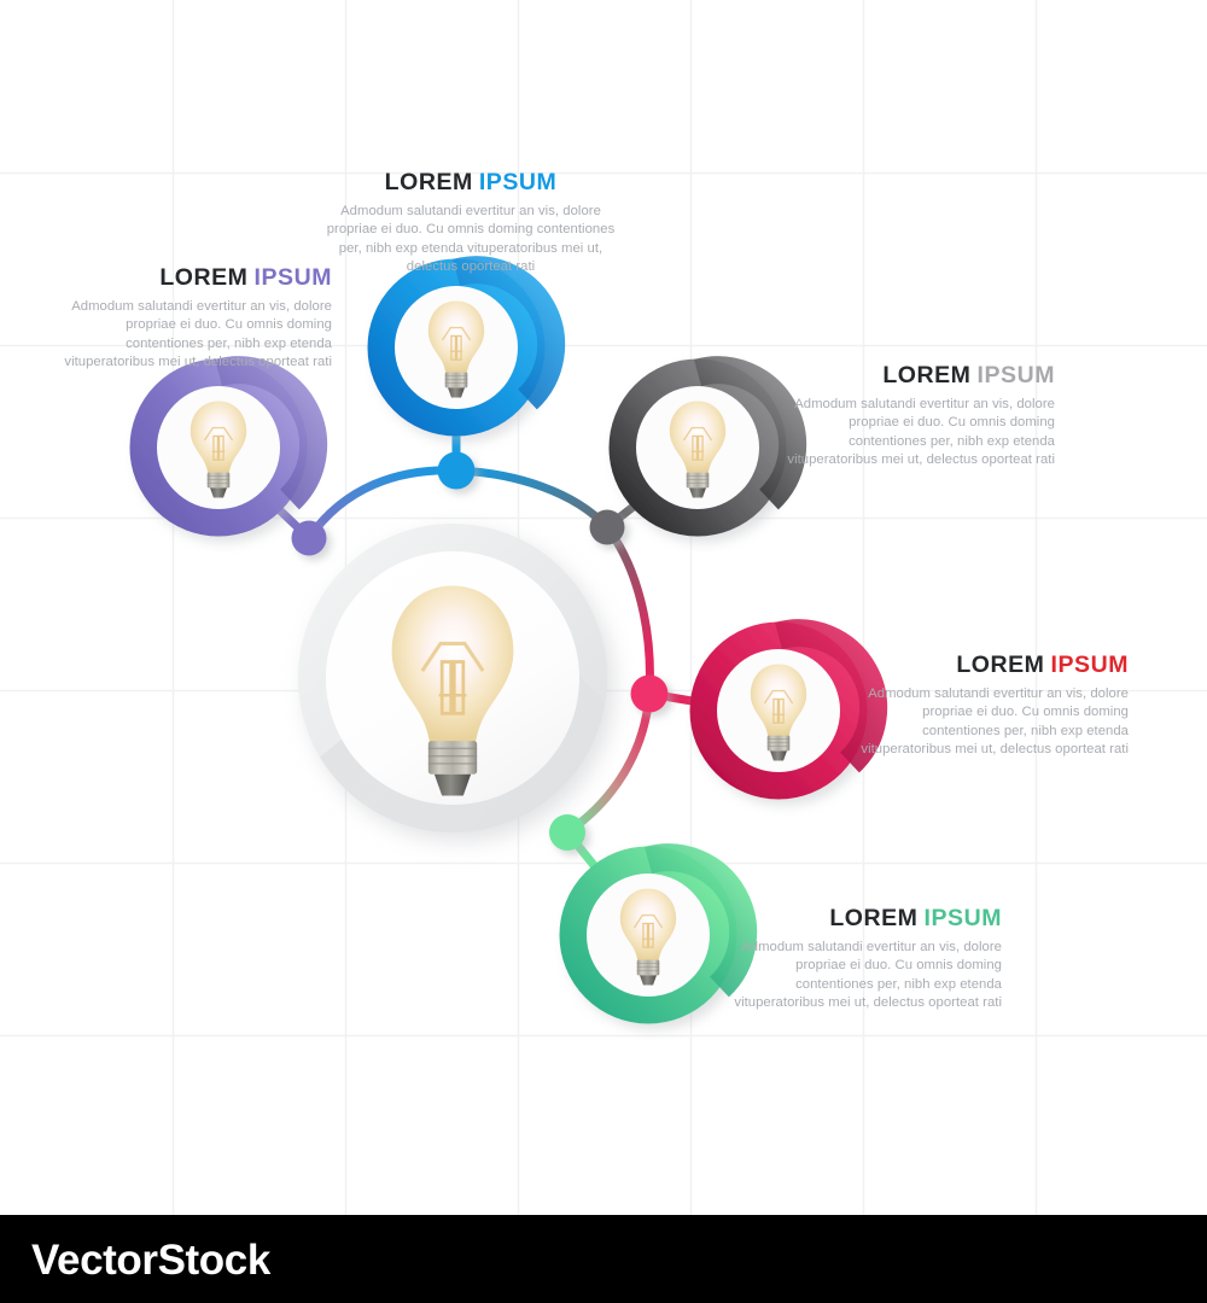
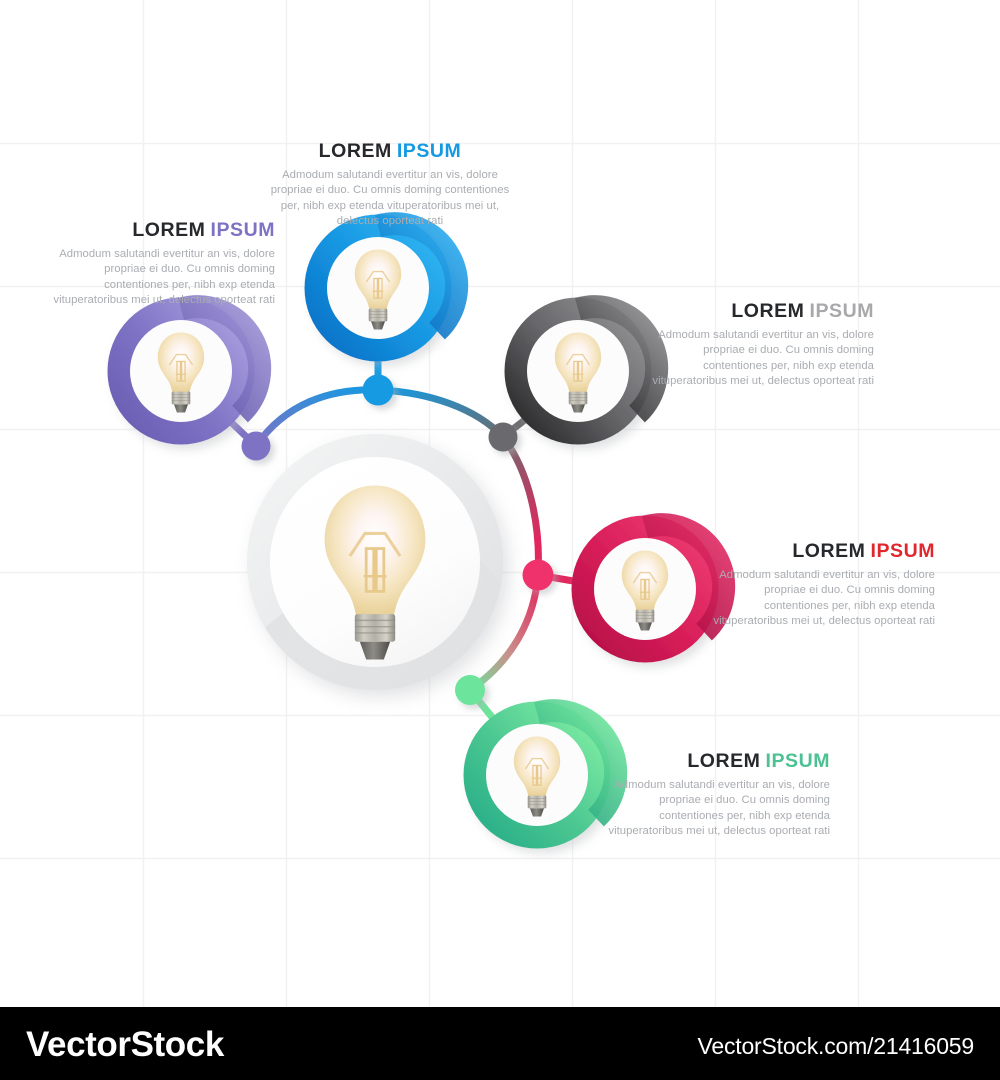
  LOREM IPSUM
  Admodum salutandi evertitur an vis, dolore propriae ei duo. Cu omnis doming contentiones per, nibh exp etenda vituperatoribus mei ut, delectus oporteat rati
  LOREM IPSUM
  Admodum salutandi evertitur an vis, dolore propriae ei duo. Cu omnis doming contentiones per, nibh exp etenda vituperatoribus mei ut, delectus oporteat rati
  LOREM IPSUM
  Admodum salutandi evertitur an vis, dolore propriae ei duo. Cu omnis doming contentiones per, nibh exp etenda vituperatoribus mei ut, delectus oporteat rati
  LOREM IPSUM
  Admodum salutandi evertitur an vis, dolore propriae ei duo. Cu omnis doming contentiones per, nibh exp etenda vituperatoribus mei ut, delectus oporteat rati
  LOREM IPSUM
  Admodum salutandi evertitur an vis, dolore propriae ei duo. Cu omnis doming contentiones per, nibh exp etenda vituperatoribus mei ut, delectus oporteat rati
  VectorStock
+ VectorStock.com/21416059
